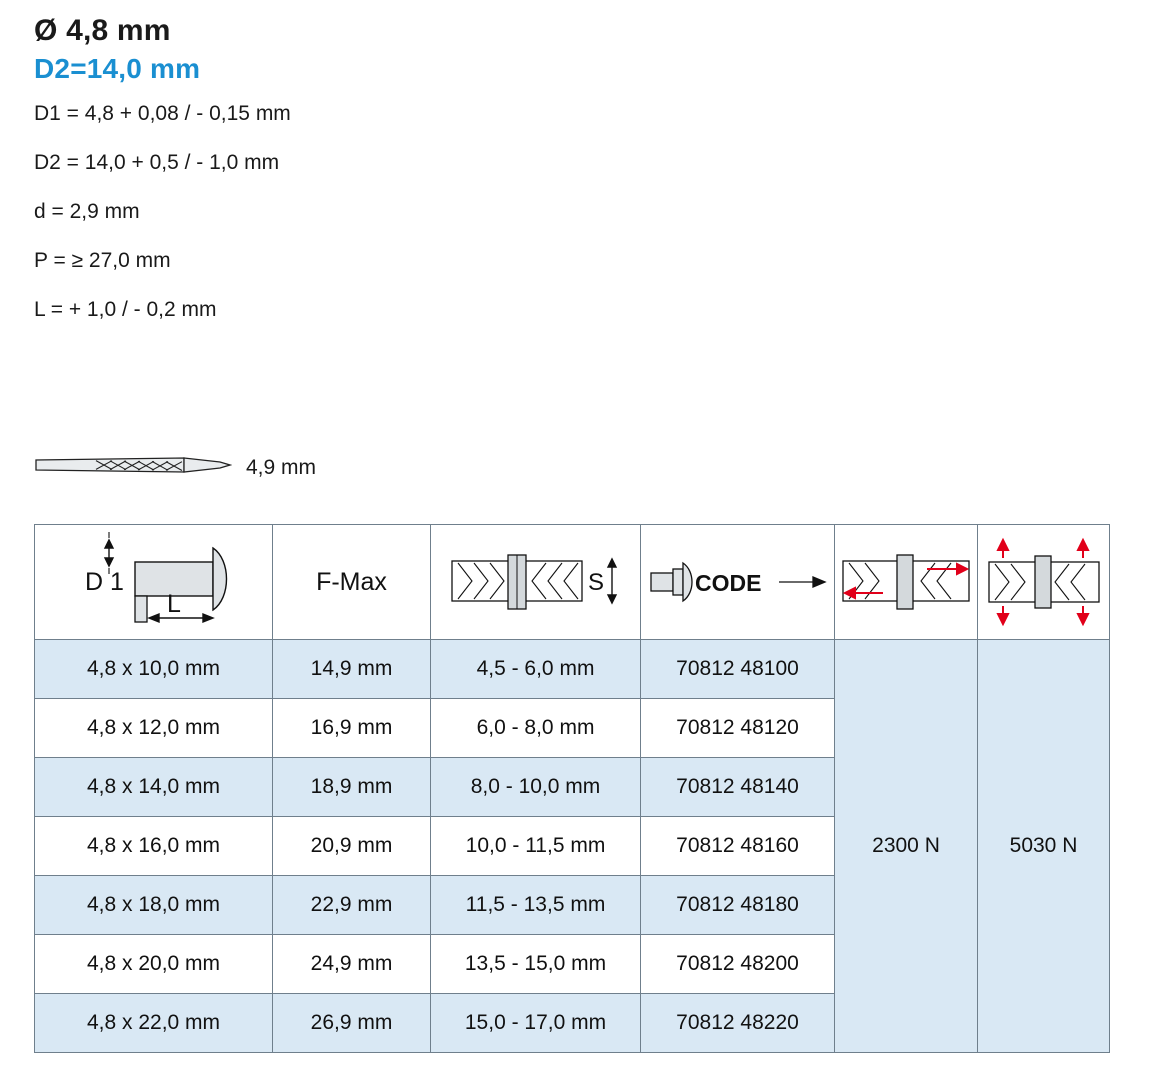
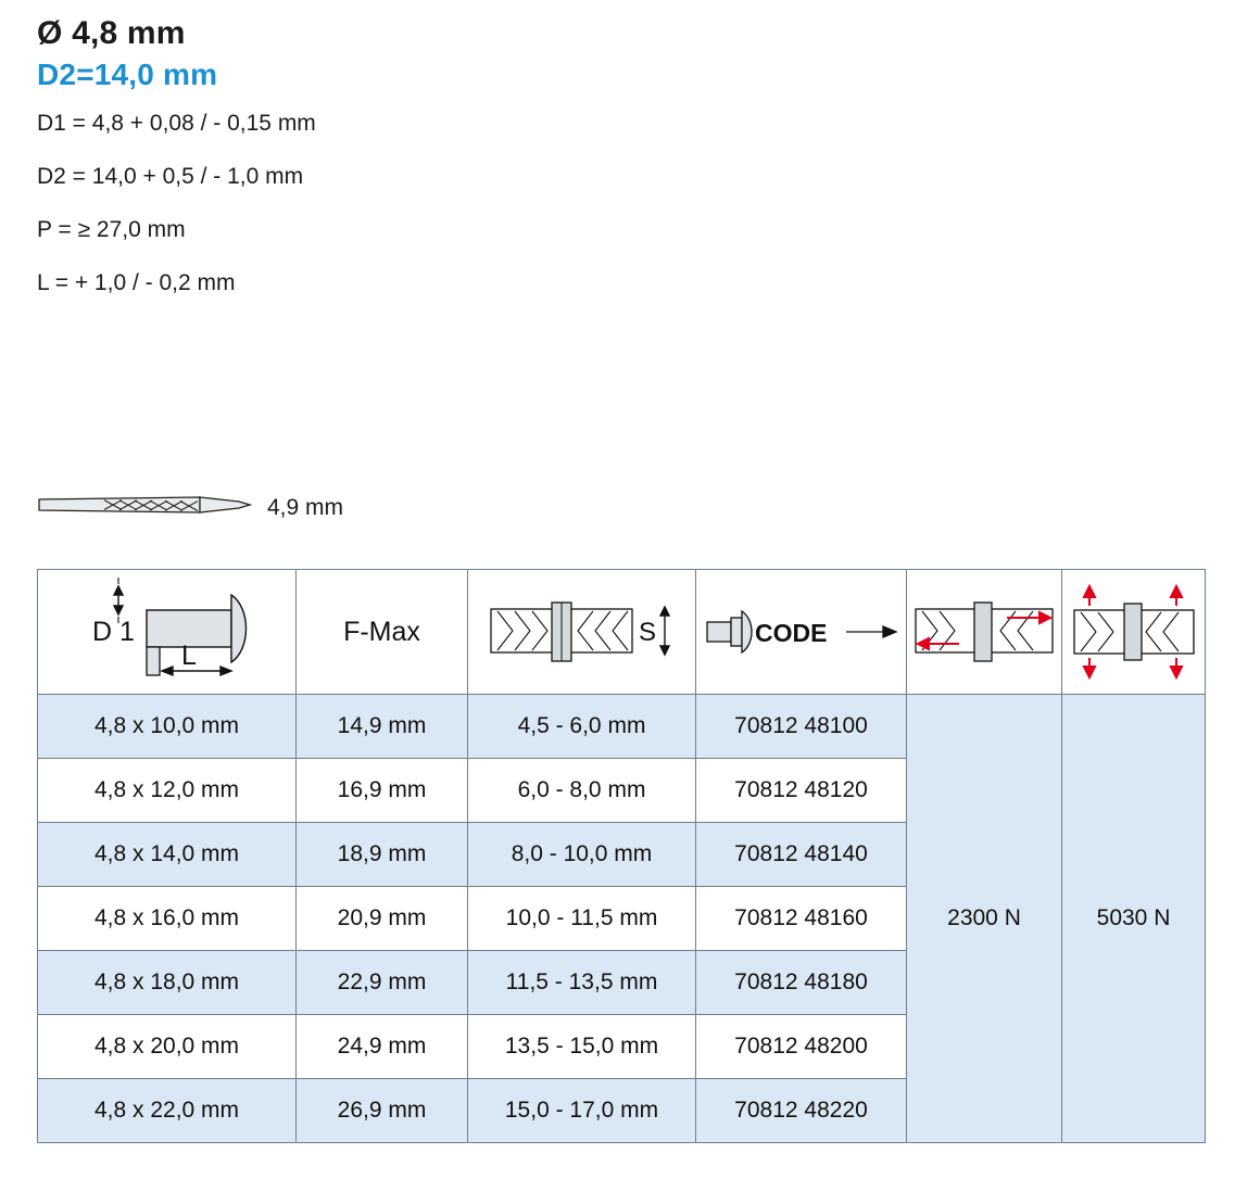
  Ø 4,8 mm
  D2=14,0 mm
  D1 = 4,8 + 0,08 / - 0,15 mm
  D2 = 14,0 + 0,5 / - 1,0 mm
- d = 2,9 mm
  P = ≥ 27,0 mm
  L = + 1,0 / - 0,2 mm
  4,9 mm
  D 1 L	F-Max	S	CODE
  4,8 x 10,0 mm	14,9 mm	4,5 - 6,0 mm	70812 48100	2300 N	5030 N
  4,8 x 12,0 mm	16,9 mm	6,0 - 8,0 mm	70812 48120
  4,8 x 14,0 mm	18,9 mm	8,0 - 10,0 mm	70812 48140
  4,8 x 16,0 mm	20,9 mm	10,0 - 11,5 mm	70812 48160
  4,8 x 18,0 mm	22,9 mm	11,5 - 13,5 mm	70812 48180
  4,8 x 20,0 mm	24,9 mm	13,5 - 15,0 mm	70812 48200
  4,8 x 22,0 mm	26,9 mm	15,0 - 17,0 mm	70812 48220
